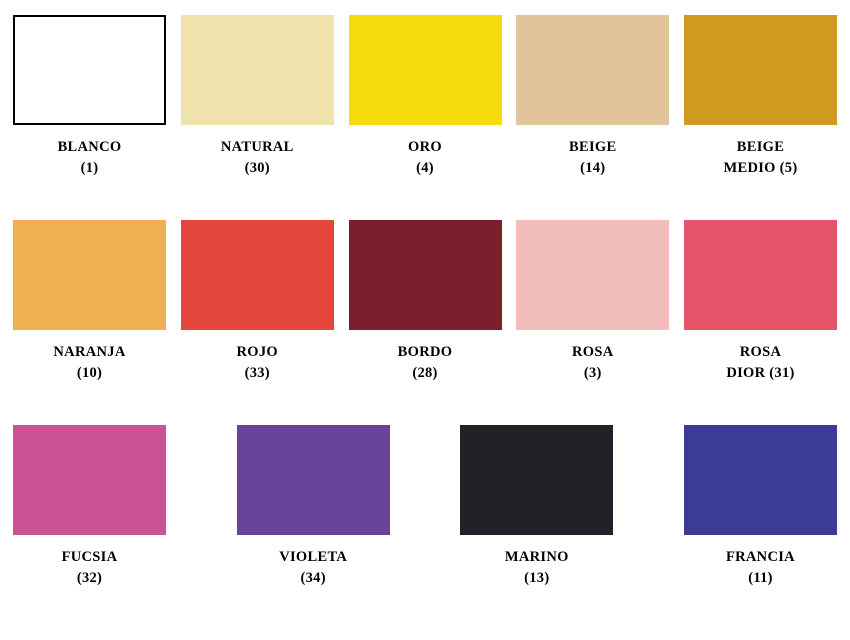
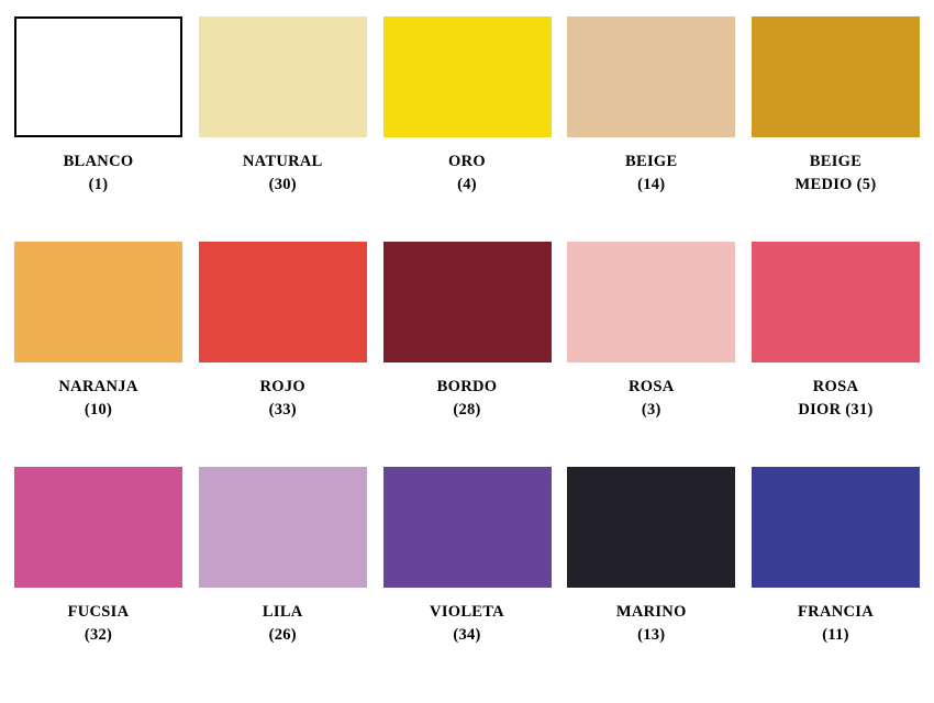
  BLANCO
  (1)
  NATURAL
  (30)
  ORO
  (4)
  BEIGE
  (14)
  BEIGE
  MEDIO (5)
  NARANJA
  (10)
  ROJO
  (33)
  BORDO
  (28)
  ROSA
  (3)
  ROSA
  DIOR (31)
  FUCSIA
  (32)
+ LILA
+ (26)
  VIOLETA
  (34)
  MARINO
  (13)
  FRANCIA
  (11)
